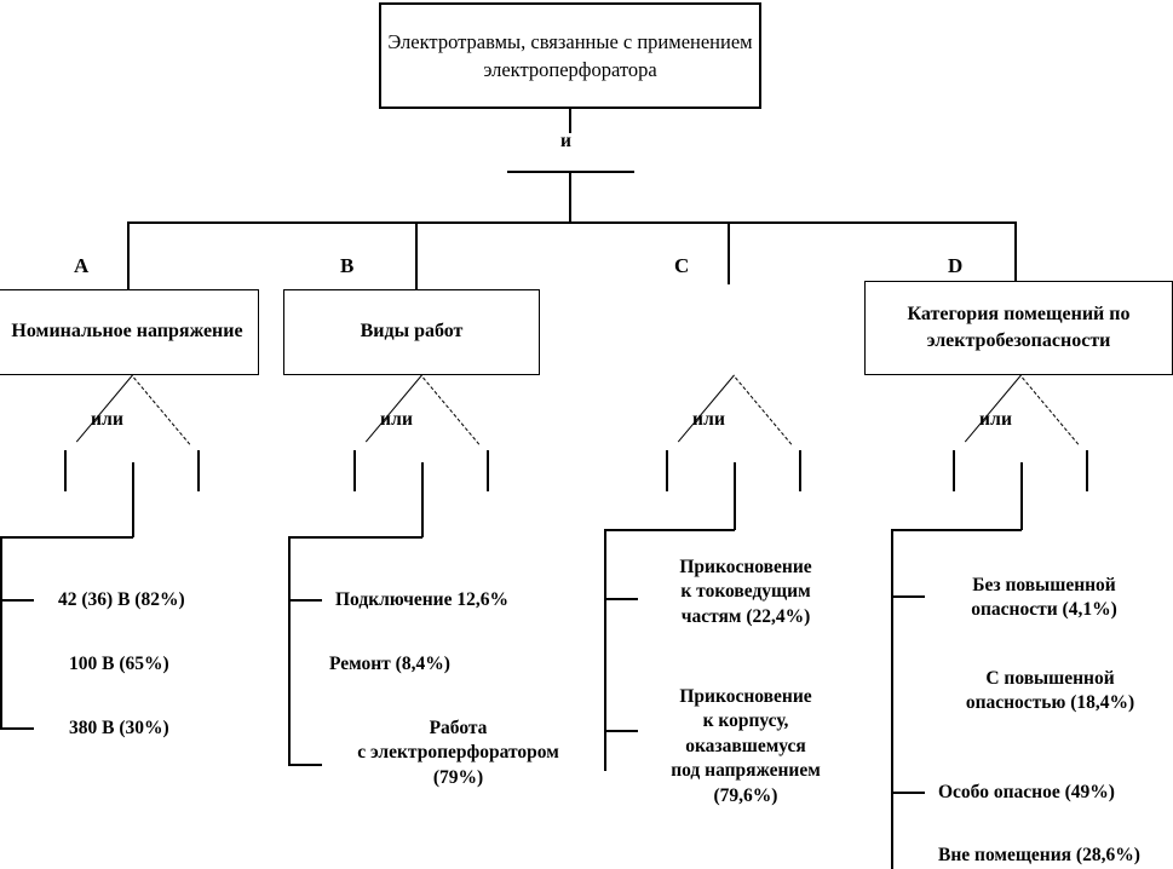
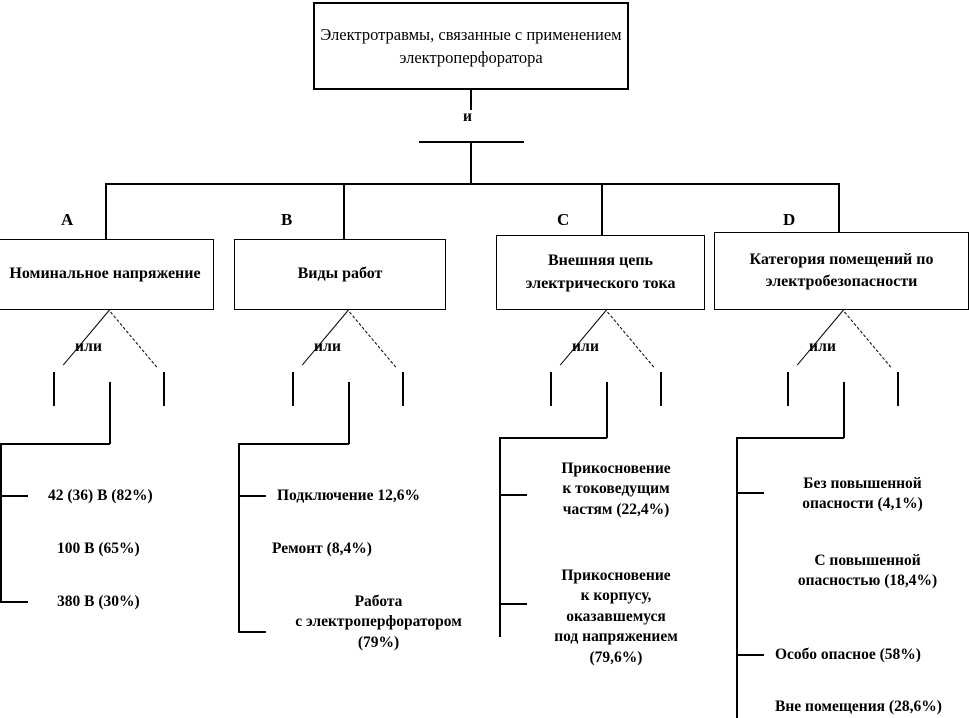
  Электротравмы, связанные с применением электроперфоратора
  и
  A
  B
  C
  D
  Номинальное напряжение
  Виды работ
+ Внешняя цепь электрического тока
  Категория помещений по электробезопасности
  или
  42 (36) В (82%)
  100 В (65%)
  380 В (30%)
  или
  Подключение 12,6%
  Ремонт (8,4%)
  Работа
  с электроперфоратором
  (79%)
  или
  Прикосновение
  к токоведущим
  частям (22,4%)
  Прикосновение
  к корпусу,
  оказавшемуся
  под напряжением
  (79,6%)
  или
  Без повышенной
  опасности (4,1%)
  С повышенной
  опасностью (18,4%)
- Особо опасное (49%)
+ Особо опасное (58%)
  Вне помещения (28,6%)
